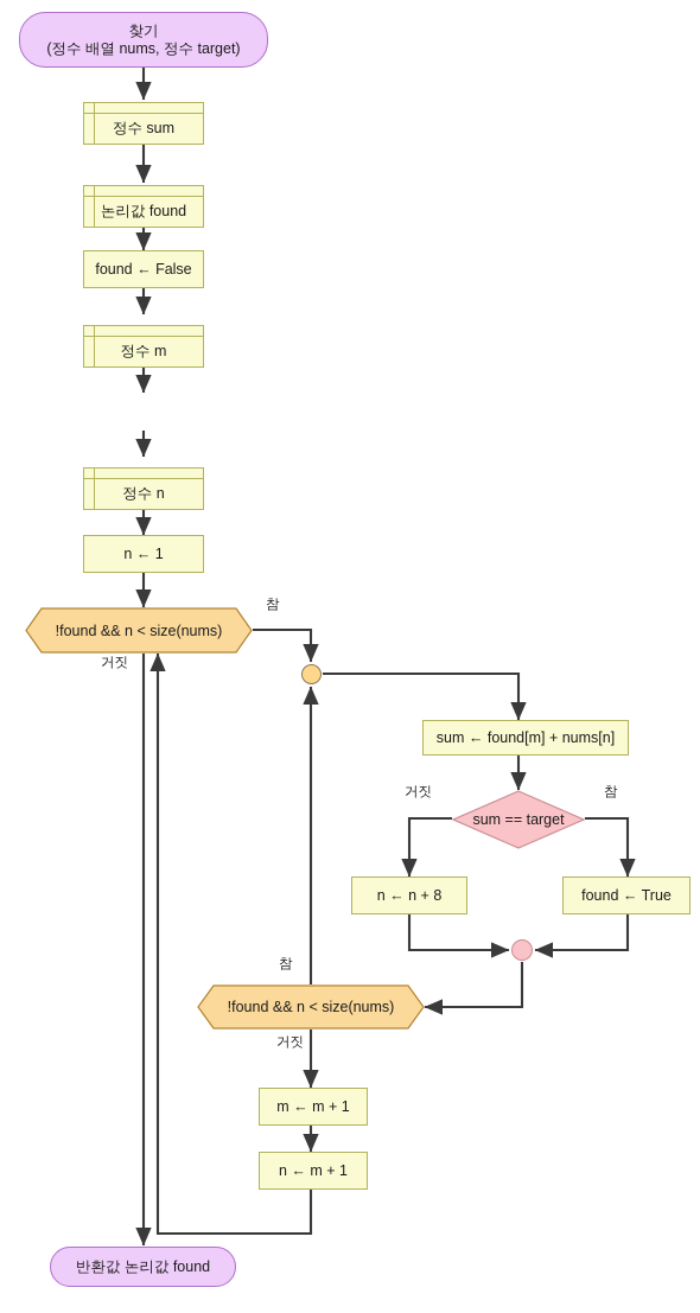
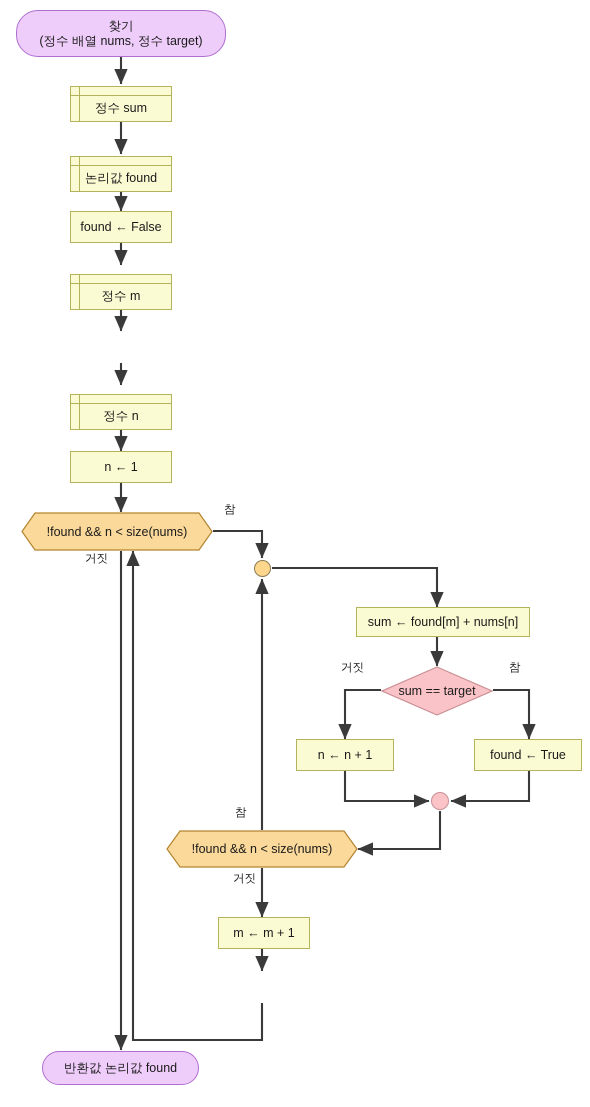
  찾기
  (정수 배열 nums, 정수 target)
  정수 sum
  논리값 found
  found ← False
  정수 m
  정수 n
  n ← 1
  !found && n < size(nums)
  sum ← found[m] + nums[n]
  sum == target
- n ← n + 8
+ n ← n + 1
  found ← True
  !found && n < size(nums)
  m ← m + 1
- n ← m + 1
  반환값 논리값 found
  참
  거짓
  거짓
  참
  참
  거짓
